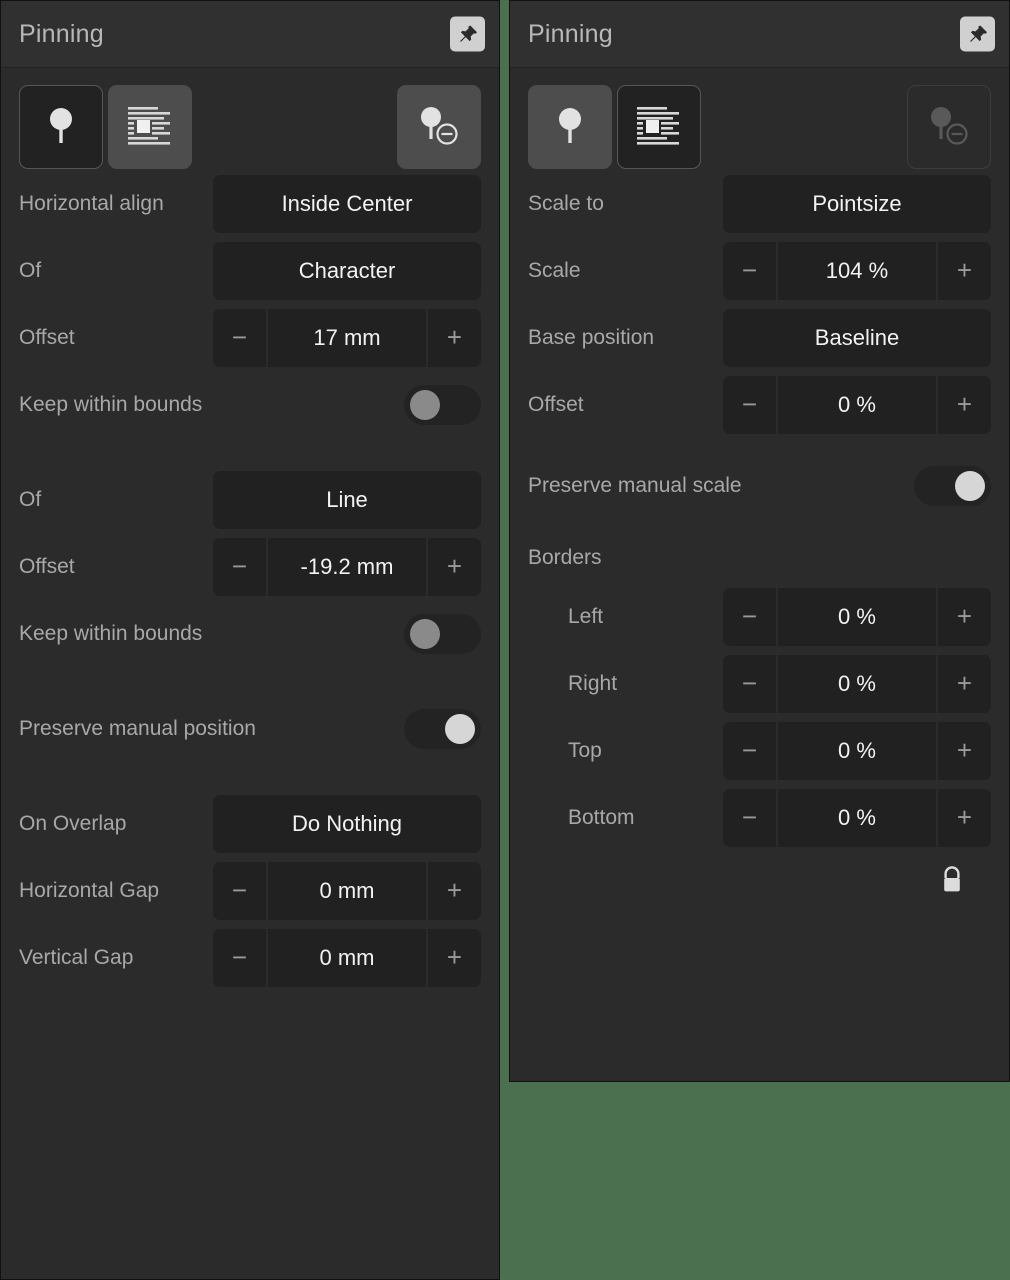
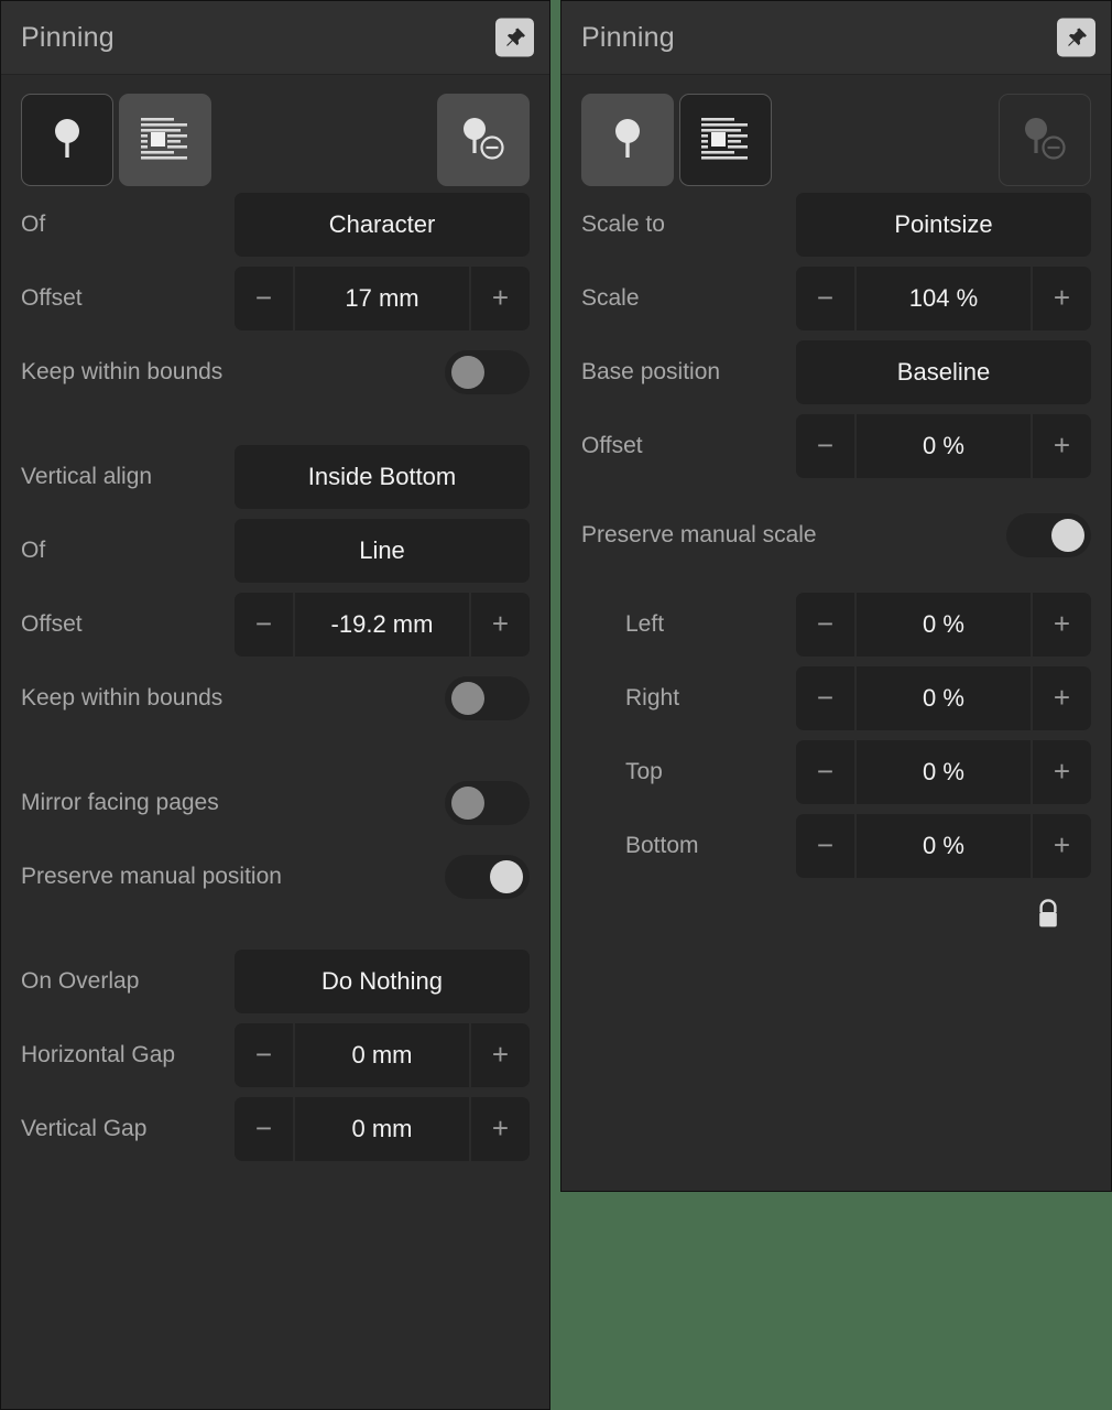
  Pinning
- Horizontal align
- Inside Center
  Of
  Character
  Offset
  −
  17 mm
  +
  Keep within bounds
+ Vertical align
+ Inside Bottom
  Of
  Line
  Offset
  −
  -19.2 mm
  +
  Keep within bounds
+ Mirror facing pages
  Preserve manual position
  On Overlap
  Do Nothing
  Horizontal Gap
  −
  0 mm
  +
  Vertical Gap
  −
  0 mm
  +
  Pinning
  Scale to
  Pointsize
  Scale
  −
  104 %
  +
  Base position
  Baseline
  Offset
  −
  0 %
  +
  Preserve manual scale
- Borders
  Left
  −
  0 %
  +
  Right
  −
  0 %
  +
  Top
  −
  0 %
  +
  Bottom
  −
  0 %
  +
